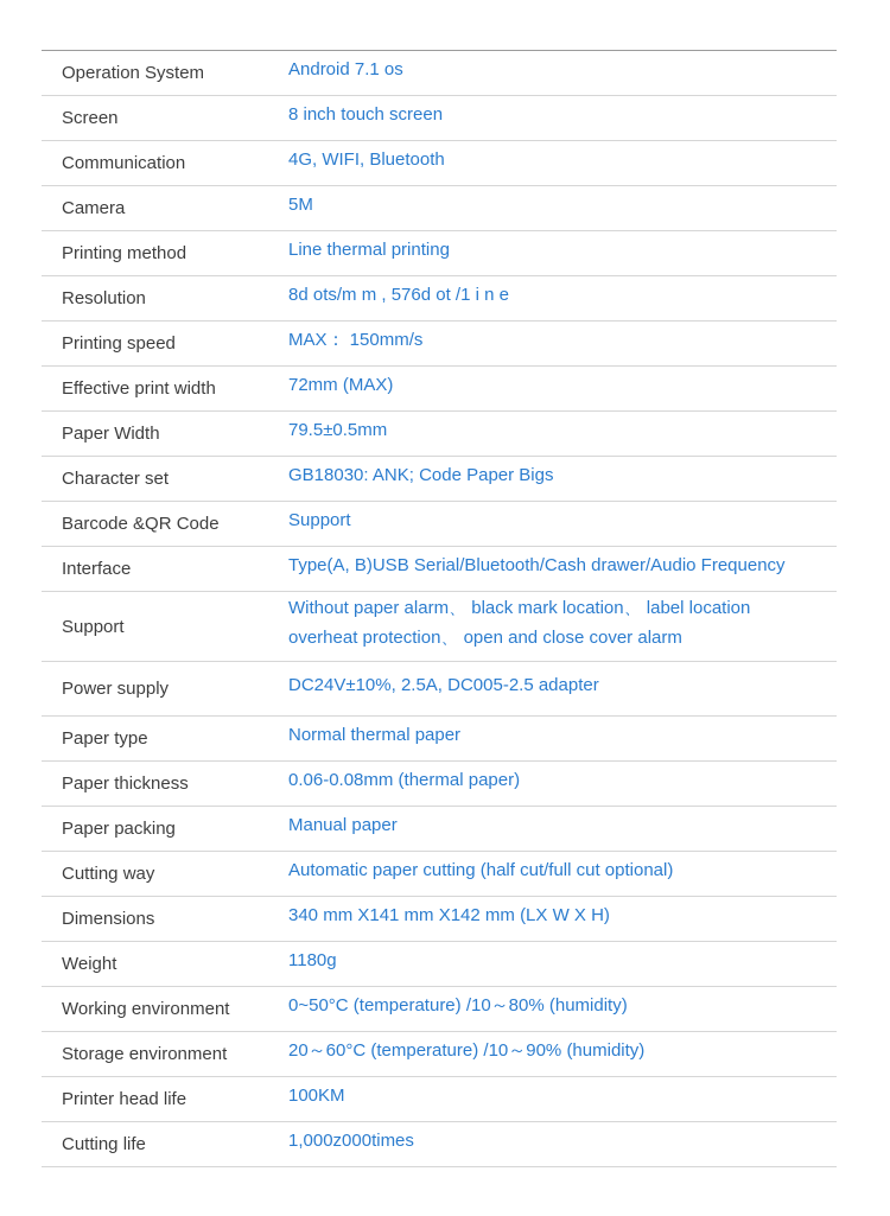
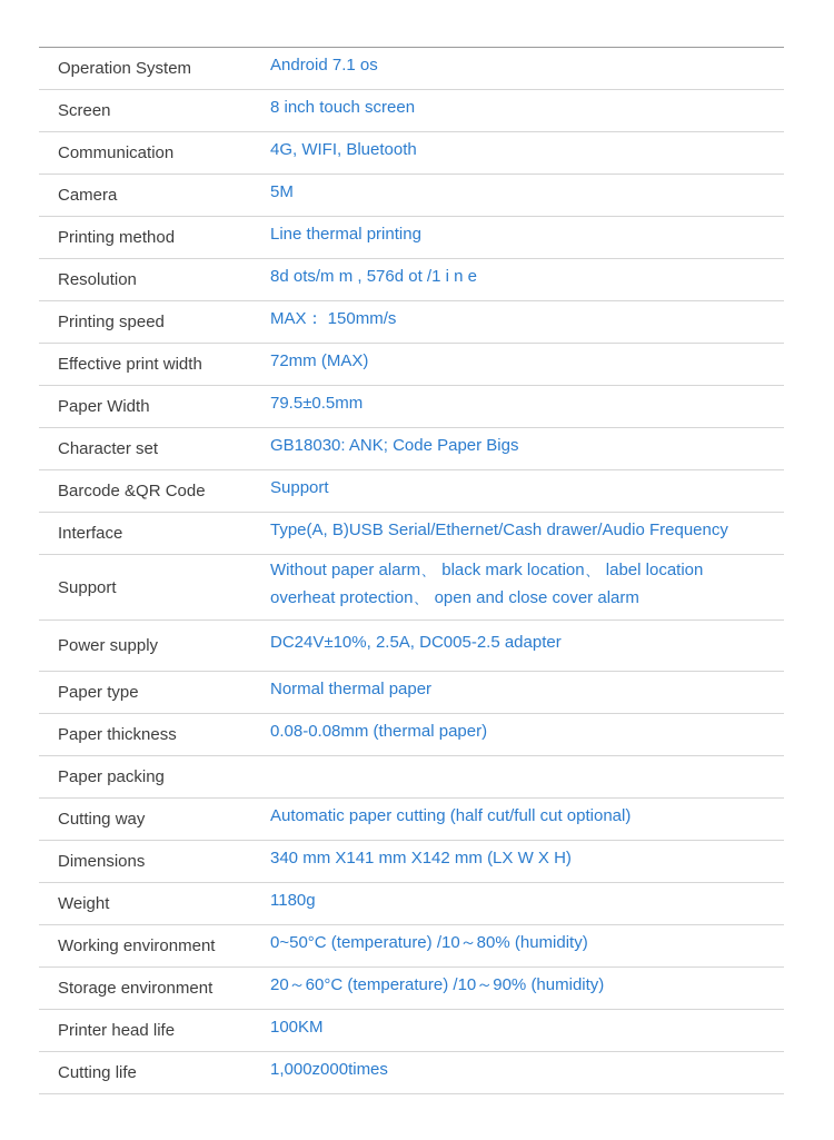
  Operation System
  Android 7.1 os
  Screen
  8 inch touch screen
  Communication
  4G, WIFI, Bluetooth
  Camera
  5M
  Printing method
  Line thermal printing
  Resolution
  8d ots/m m , 576d ot /1 i n e
  Printing speed
  MAX： 150mm/s
  Effective print width
  72mm (MAX)
  Paper Width
  79.5±0.5mm
  Character set
  GB18030: ANK; Code Paper Bigs
  Barcode &QR Code
  Support
  Interface
- Type(A, B)USB Serial/Bluetooth/Cash drawer/Audio Frequency
+ Type(A, B)USB Serial/Ethernet/Cash drawer/Audio Frequency
  Support
  Without paper alarm、 black mark location、 label location
  overheat protection、 open and close cover alarm
  Power supply
  DC24V±10%, 2.5A, DC005-2.5 adapter
  Paper type
  Normal thermal paper
  Paper thickness
- 0.06-0.08mm (thermal paper)
+ 0.08-0.08mm (thermal paper)
  Paper packing
- Manual paper
  Cutting way
  Automatic paper cutting (half cut/full cut optional)
  Dimensions
  340 mm X141 mm X142 mm (LX W X H)
  Weight
  1180g
  Working environment
  0~50°C (temperature) /10～80% (humidity)
  Storage environment
  20～60°C (temperature) /10～90% (humidity)
  Printer head life
  100KM
  Cutting life
  1,000z000times
